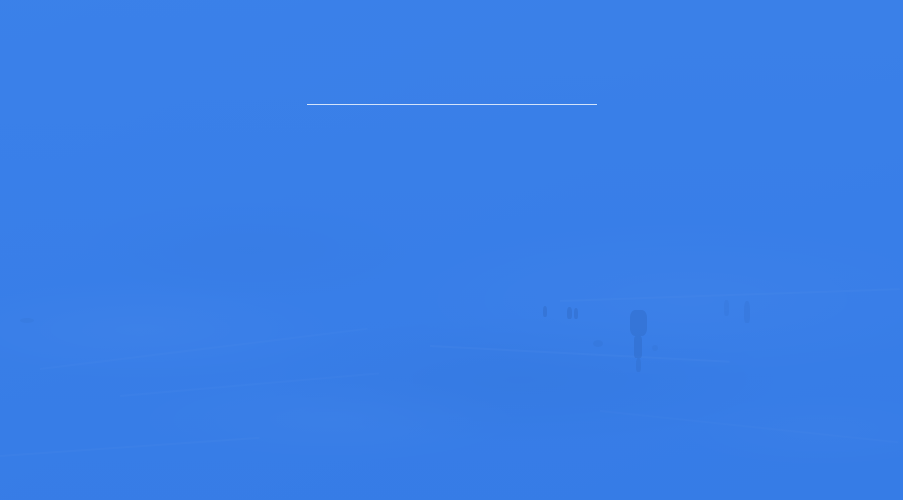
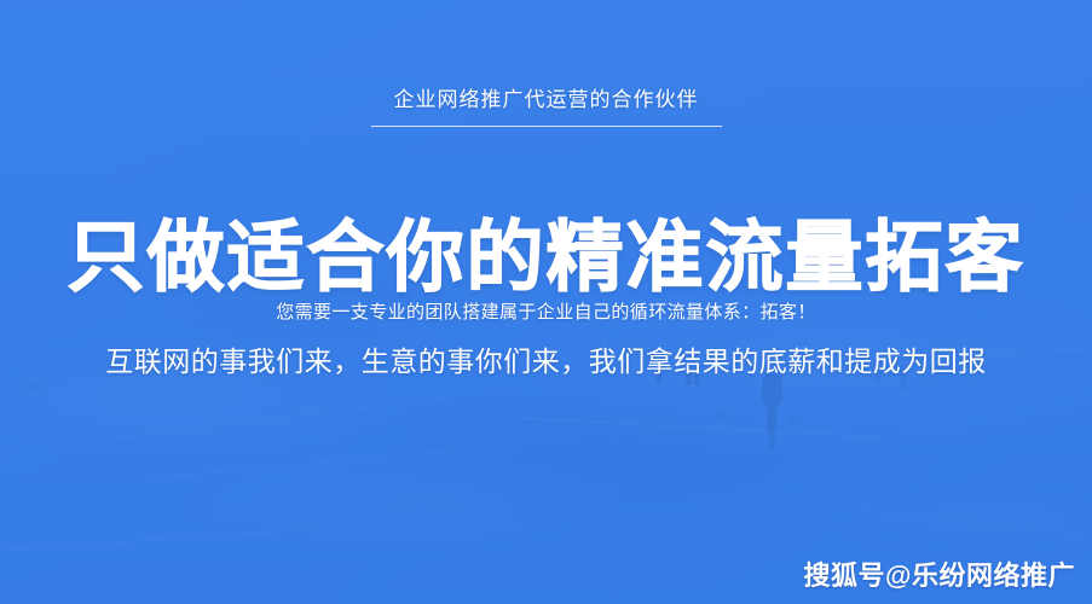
+ 企业网络推广代运营的合作伙伴
+ 只做适合你的精准流量拓客
+ 您需要一支专业的团队搭建属于企业自己的循环流量体系：拓客！
+ 互联网的事我们来，生意的事你们来，我们拿结果的底薪和提成为回报
+ 搜狐号@乐纷网络推广
